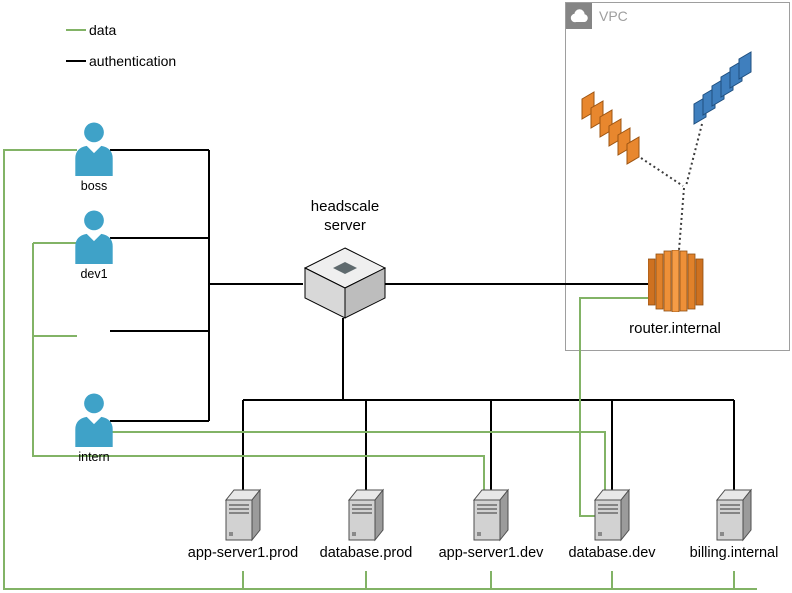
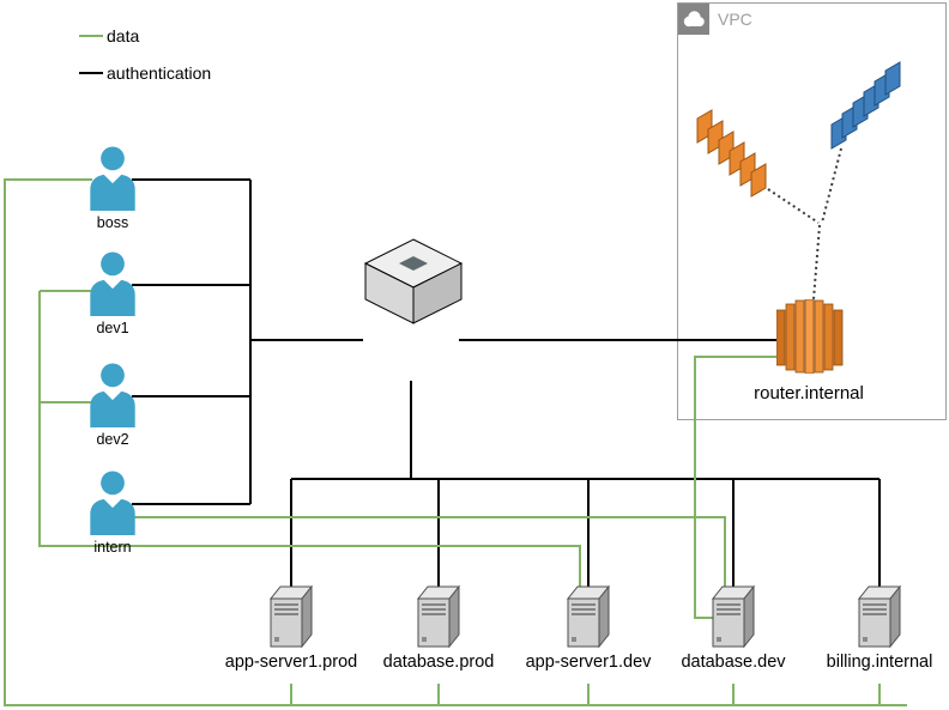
  VPC
  data
  authentication
  boss
  dev1
+ dev2
  intern
- headscale server
  router.internal
  app-server1.prod
  database.prod
  app-server1.dev
  database.dev
  billing.internal
